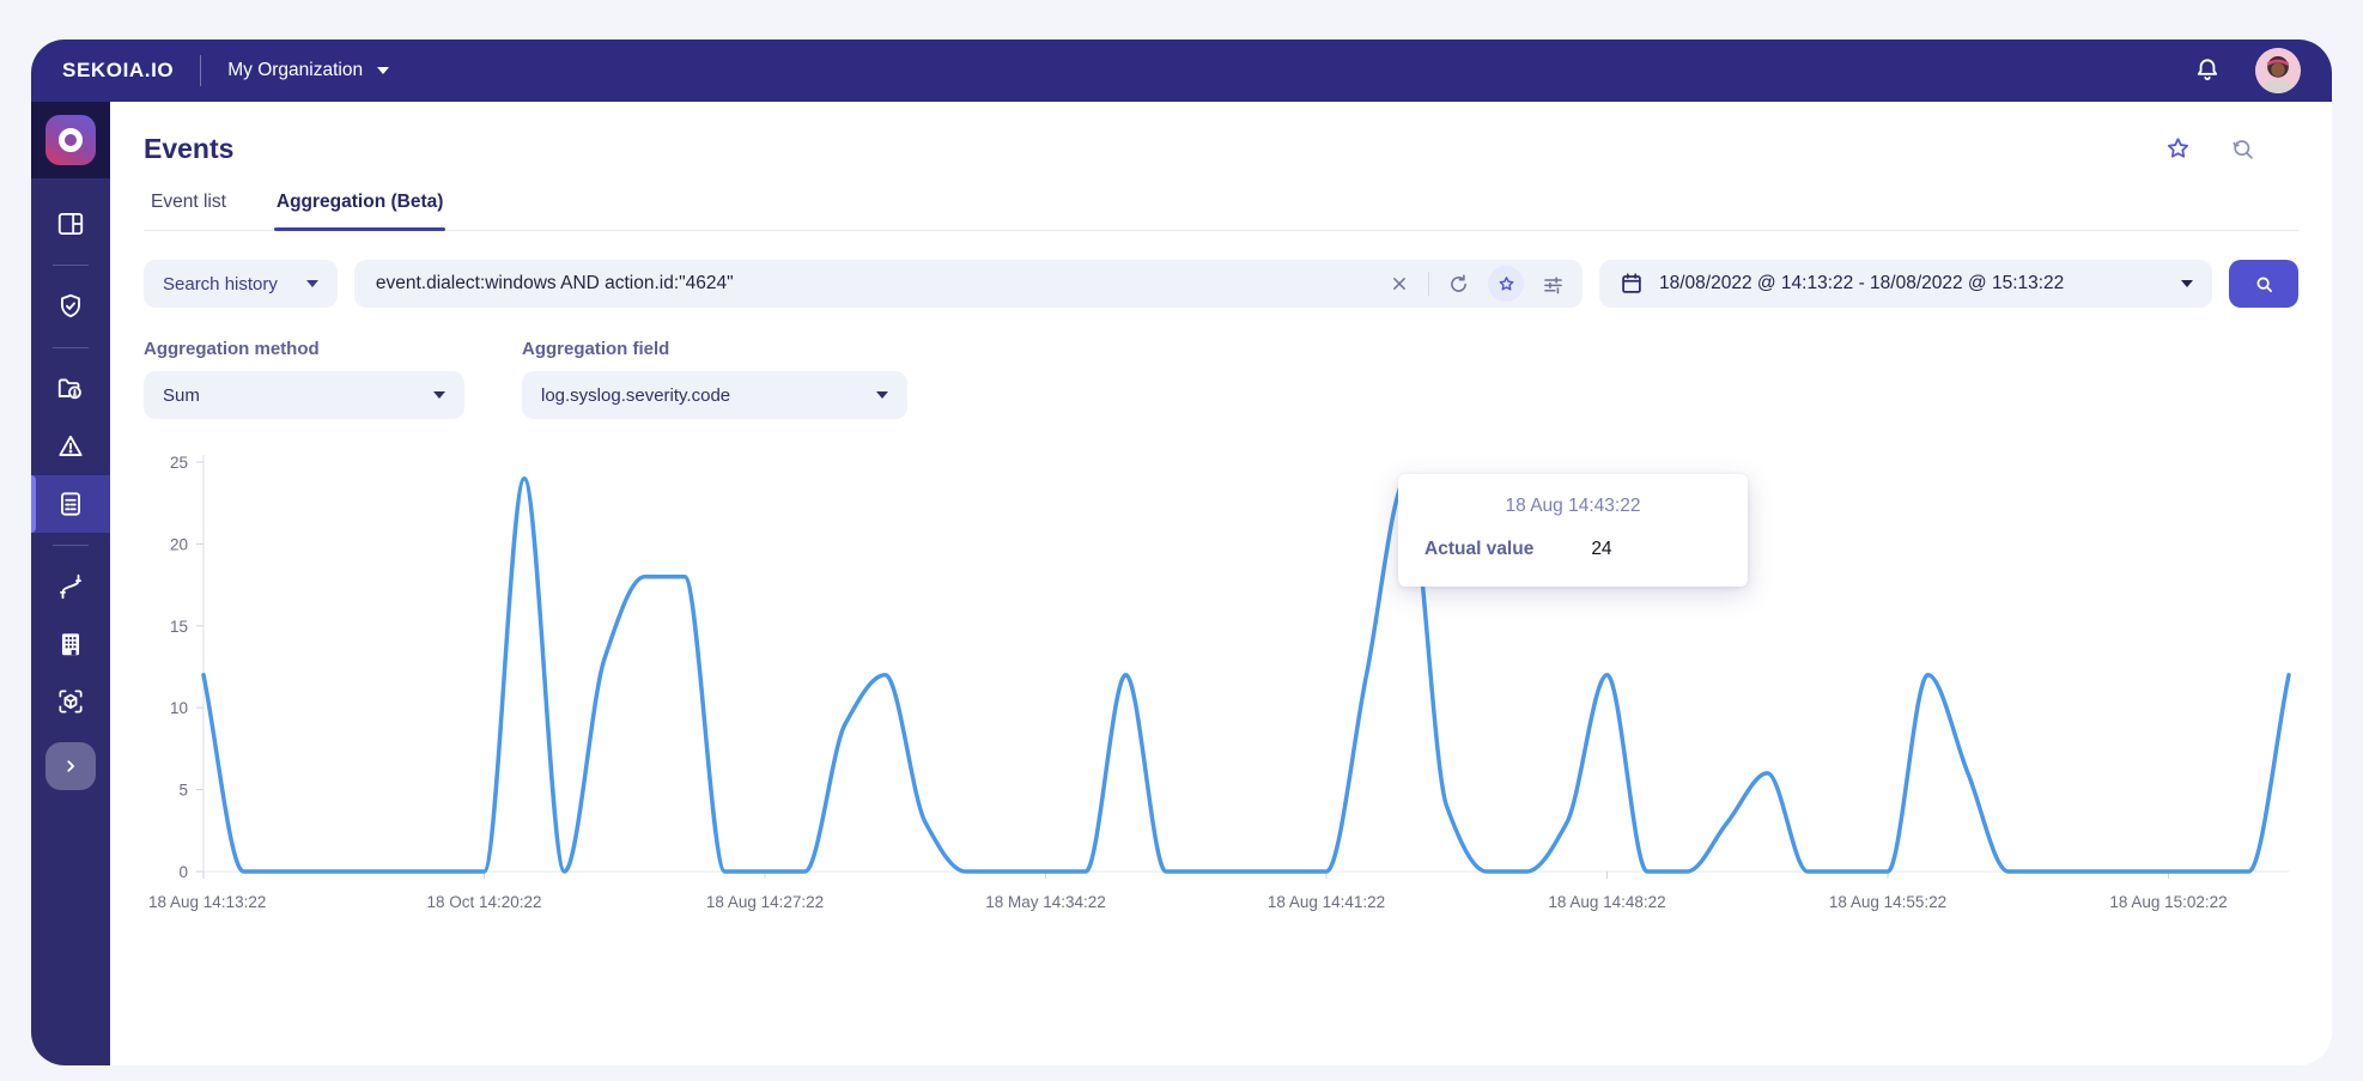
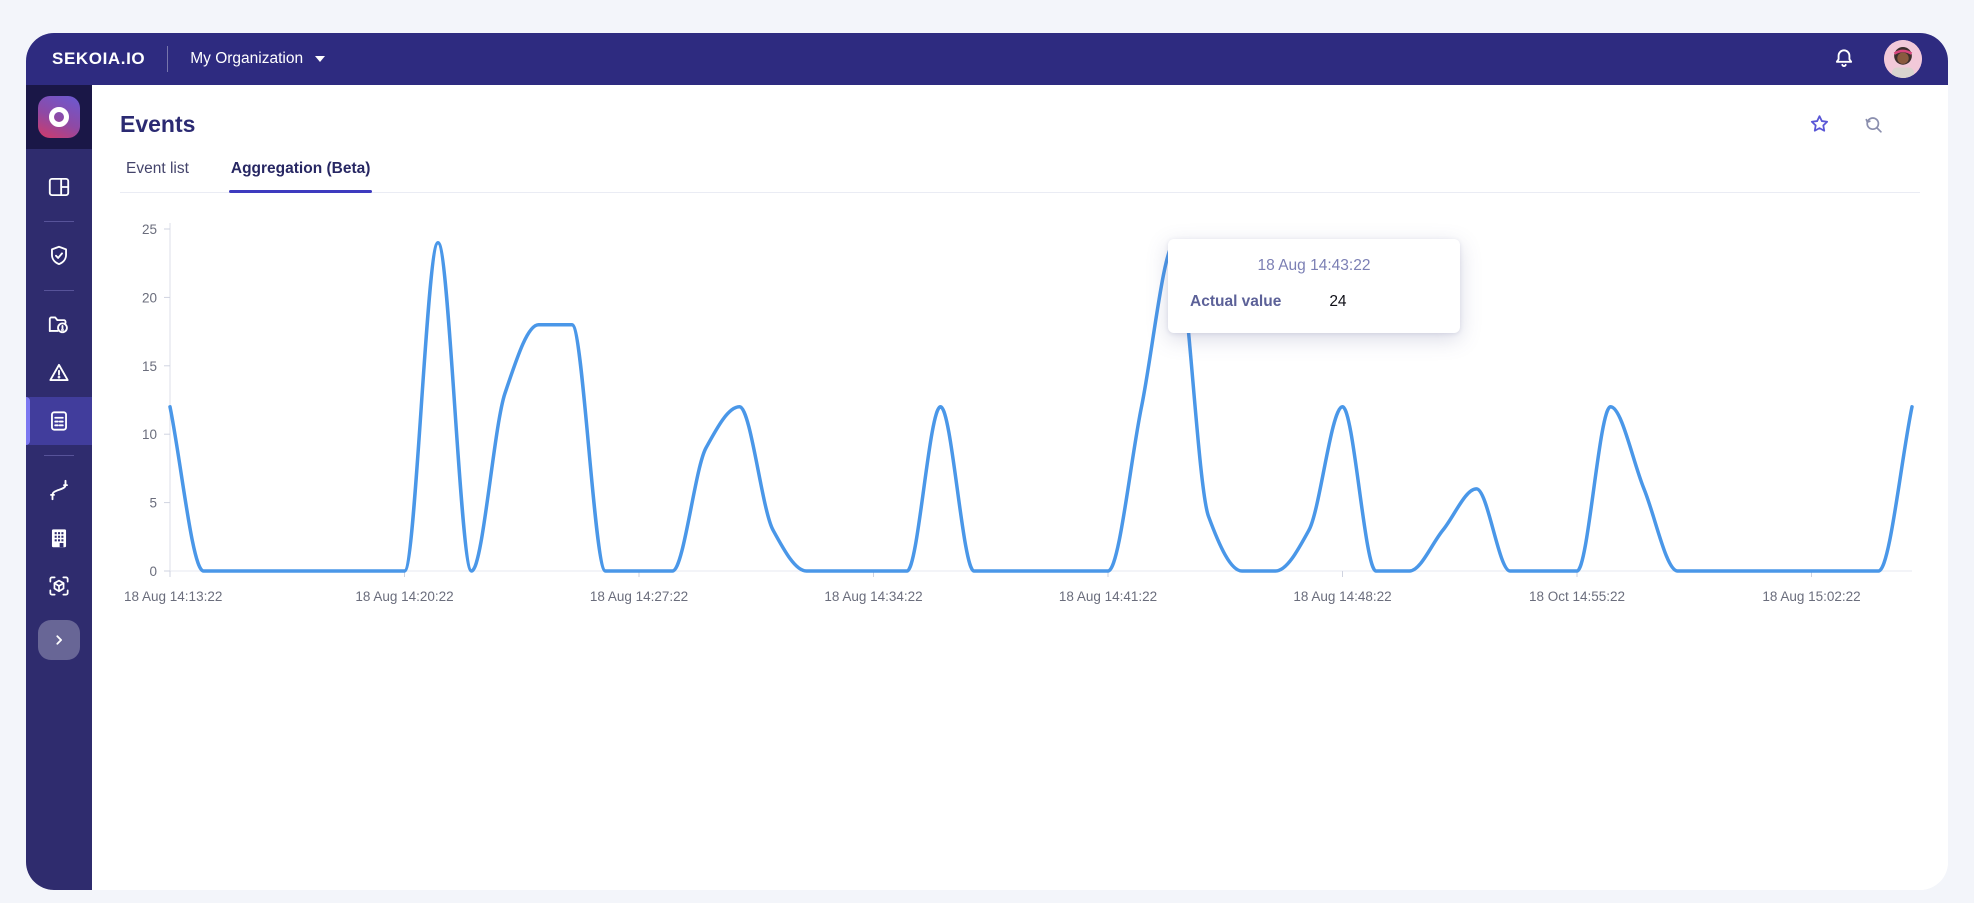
  SEKOIA.IO
  My Organization
  Events
  Event list
  Aggregation (Beta)
- Search history
- event.dialect:windows AND action.id:"4624"
- 18/08/2022 @ 14:13:22 - 18/08/2022 @ 15:13:22
- Aggregation method
- Sum
- Aggregation field
- log.syslog.severity.code
  0
  5
  10
  15
  20
  25
  18 Aug 14:13:22
- 18 Oct 14:20:22
+ 18 Aug 14:20:22
  18 Aug 14:27:22
- 18 May 14:34:22
+ 18 Aug 14:34:22
  18 Aug 14:41:22
  18 Aug 14:48:22
- 18 Aug 14:55:22
+ 18 Oct 14:55:22
  18 Aug 15:02:22
  18 Aug 14:43:22
  Actual value
  24
